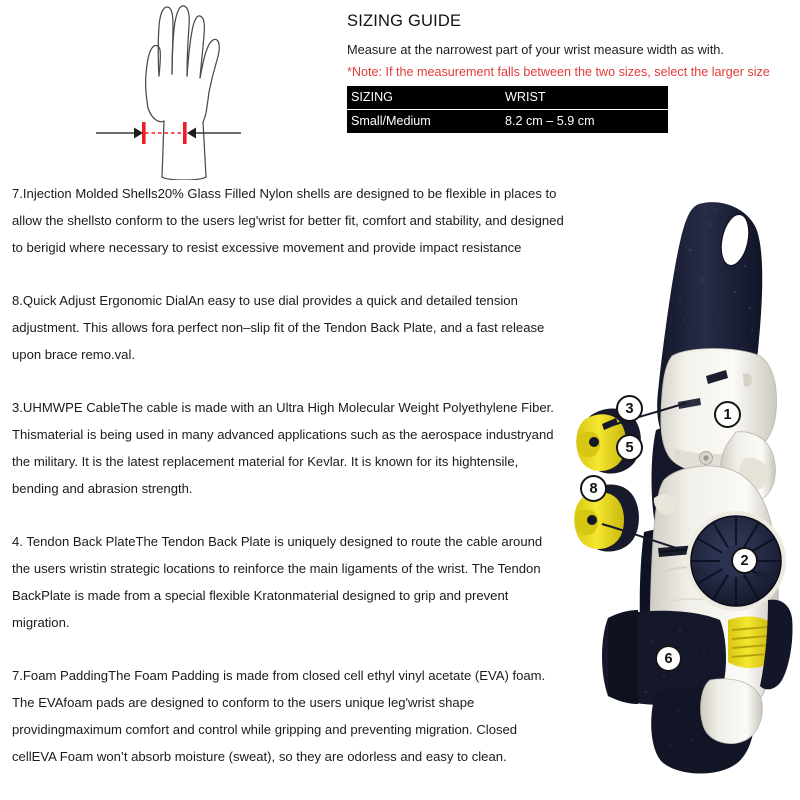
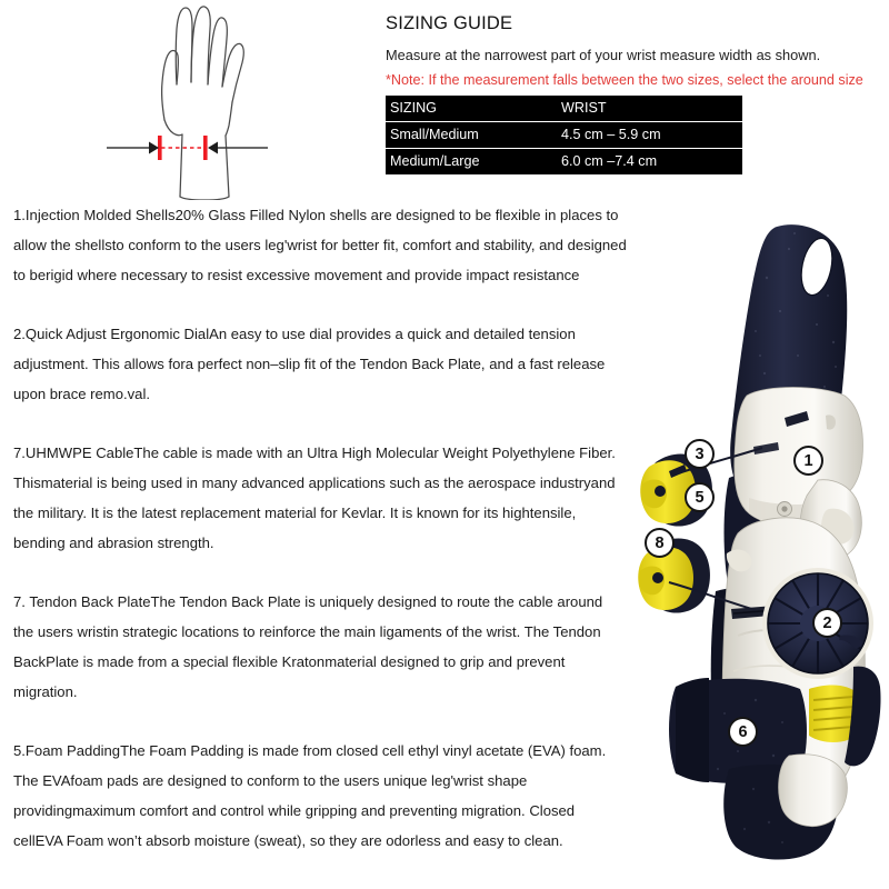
  SIZING GUIDE
- Measure at the narrowest part of your wrist measure width as with.
+ Measure at the narrowest part of your wrist measure width as shown.
- *Note: If the measurement falls between the two sizes, select the larger size
+ *Note: If the measurement falls between the two sizes, select the around size
  SIZING	WRIST
- Small/Medium	8.2 cm – 5.9 cm
+ Small/Medium	4.5 cm – 5.9 cm
+ Medium/Large	6.0 cm –7.4 cm
- 7.Injection Molded Shells20% Glass Filled Nylon shells are designed to be flexible in places to allow the shellsto conform to the users leg'wrist for better fit, comfort and stability, and designed to berigid where necessary to resist excessive movement and provide impact resistance
+ 1.Injection Molded Shells20% Glass Filled Nylon shells are designed to be flexible in places to allow the shellsto conform to the users leg'wrist for better fit, comfort and stability, and designed to berigid where necessary to resist excessive movement and provide impact resistance
- 8.Quick Adjust Ergonomic DialAn easy to use dial provides a quick and detailed tension adjustment. This allows fora perfect non–slip fit of the Tendon Back Plate, and a fast release upon brace remo.val.
+ 2.Quick Adjust Ergonomic DialAn easy to use dial provides a quick and detailed tension adjustment. This allows fora perfect non–slip fit of the Tendon Back Plate, and a fast release upon brace remo.val.
- 3.UHMWPE CableThe cable is made with an Ultra High Molecular Weight Polyethylene Fiber. Thismaterial is being used in many advanced applications such as the aerospace industryand the military. It is the latest replacement material for Kevlar. It is known for its hightensile, bending and abrasion strength.
+ 7.UHMWPE CableThe cable is made with an Ultra High Molecular Weight Polyethylene Fiber. Thismaterial is being used in many advanced applications such as the aerospace industryand the military. It is the latest replacement material for Kevlar. It is known for its hightensile, bending and abrasion strength.
- 4. Tendon Back PlateThe Tendon Back Plate is uniquely designed to route the cable around the users wristin strategic locations to reinforce the main ligaments of the wrist. The Tendon BackPlate is made from a special flexible Kratonmaterial designed to grip and prevent migration.
+ 7. Tendon Back PlateThe Tendon Back Plate is uniquely designed to route the cable around the users wristin strategic locations to reinforce the main ligaments of the wrist. The Tendon BackPlate is made from a special flexible Kratonmaterial designed to grip and prevent migration.
- 7.Foam PaddingThe Foam Padding is made from closed cell ethyl vinyl acetate (EVA) foam. The EVAfoam pads are designed to conform to the users unique leg'wrist shape providingmaximum comfort and control while gripping and preventing migration. Closed cellEVA Foam won’t absorb moisture (sweat), so they are odorless and easy to clean.
+ 5.Foam PaddingThe Foam Padding is made from closed cell ethyl vinyl acetate (EVA) foam. The EVAfoam pads are designed to conform to the users unique leg'wrist shape providingmaximum comfort and control while gripping and preventing migration. Closed cellEVA Foam won’t absorb moisture (sweat), so they are odorless and easy to clean.
  1
  2
  3
  8
  5
  6
